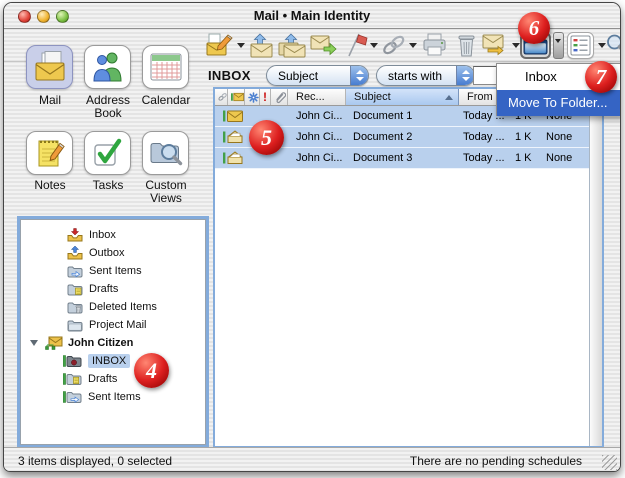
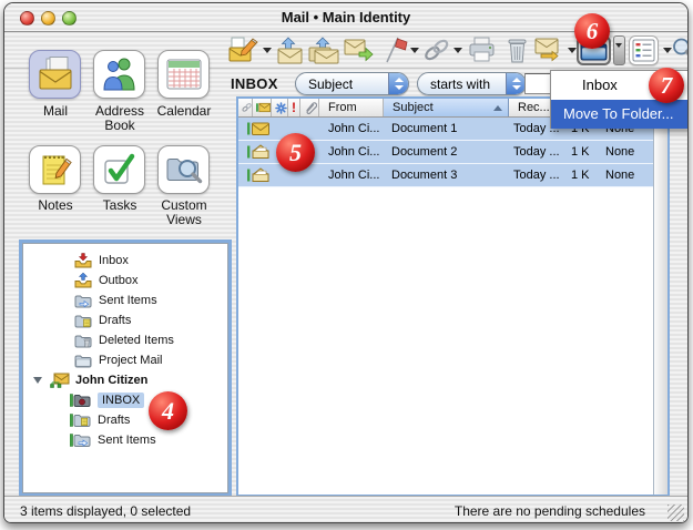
  Mail • Main Identity
  INBOX
  Subject
  starts with
  !
- Rec...
+ From
  Subject
- From
+ Rec...
  John Ci...
  Document 1
  Today ...
  1 K
  None
  John Ci...
  Document 2
  Today ...
  1 K
  None
  John Ci...
  Document 3
  Today ...
  1 K
  None
  Inbox
  Move To Folder...
  Mail
  Address Book
  Calendar
  Notes
  Tasks
  Custom Views
  Inbox
  Outbox
  Sent Items
  Drafts
  Deleted Items
  Project Mail
  John Citizen
  INBOX
  Drafts
  Sent Items
  3 items displayed, 0 selected
  There are no pending schedules
  4
  5
  6
  7
